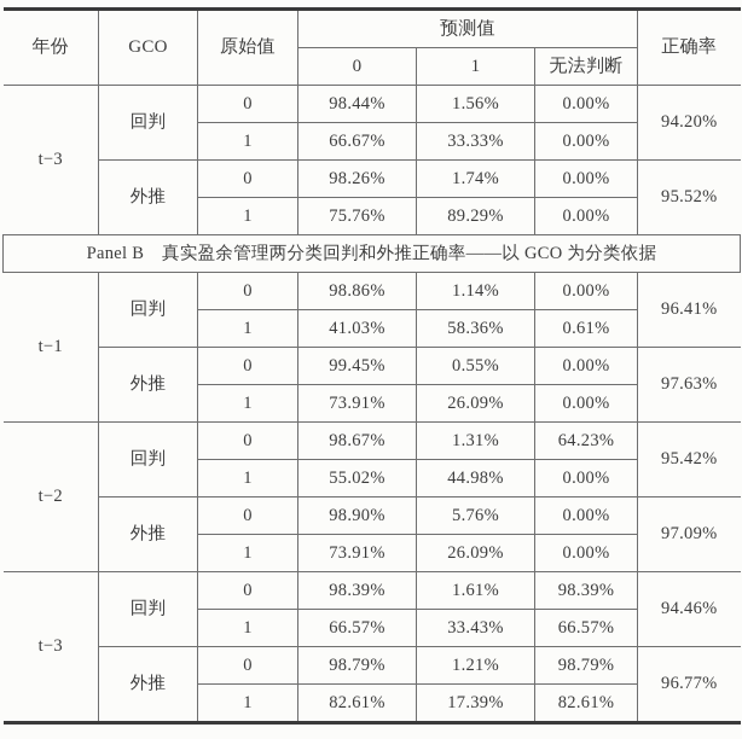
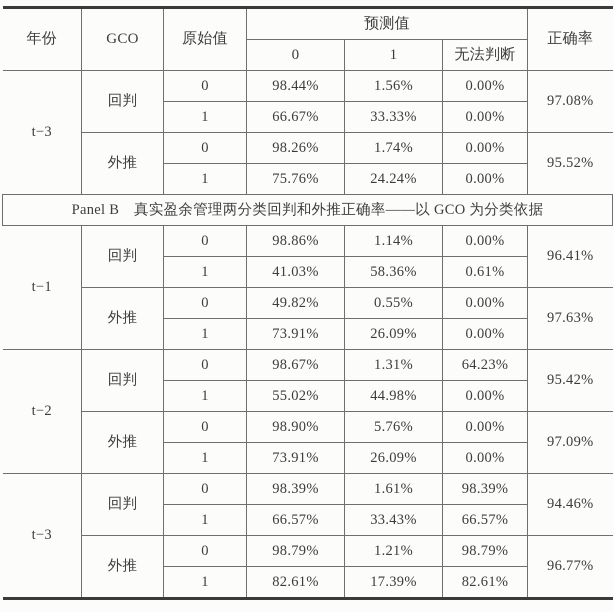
  年份	GCO	原始值	预测值	正确率
  0	1	无法判断
- t−3	回判	0	98.44%	1.56%	0.00%	94.20%
+ t−3	回判	0	98.44%	1.56%	0.00%	97.08%
  1	66.67%	33.33%	0.00%
  外推	0	98.26%	1.74%	0.00%	95.52%
- 1	75.76%	89.29%	0.00%
+ 1	75.76%	24.24%	0.00%
  Panel B 真实盈余管理两分类回判和外推正确率——以 GCO 为分类依据
  t−1	回判	0	98.86%	1.14%	0.00%	96.41%
  1	41.03%	58.36%	0.61%
- 外推	0	99.45%	0.55%	0.00%	97.63%
+ 外推	0	49.82%	0.55%	0.00%	97.63%
  1	73.91%	26.09%	0.00%
  t−2	回判	0	98.67%	1.31%	64.23%	95.42%
  1	55.02%	44.98%	0.00%
  外推	0	98.90%	5.76%	0.00%	97.09%
  1	73.91%	26.09%	0.00%
  t−3	回判	0	98.39%	1.61%	98.39%	94.46%
  1	66.57%	33.43%	66.57%
  外推	0	98.79%	1.21%	98.79%	96.77%
  1	82.61%	17.39%	82.61%
